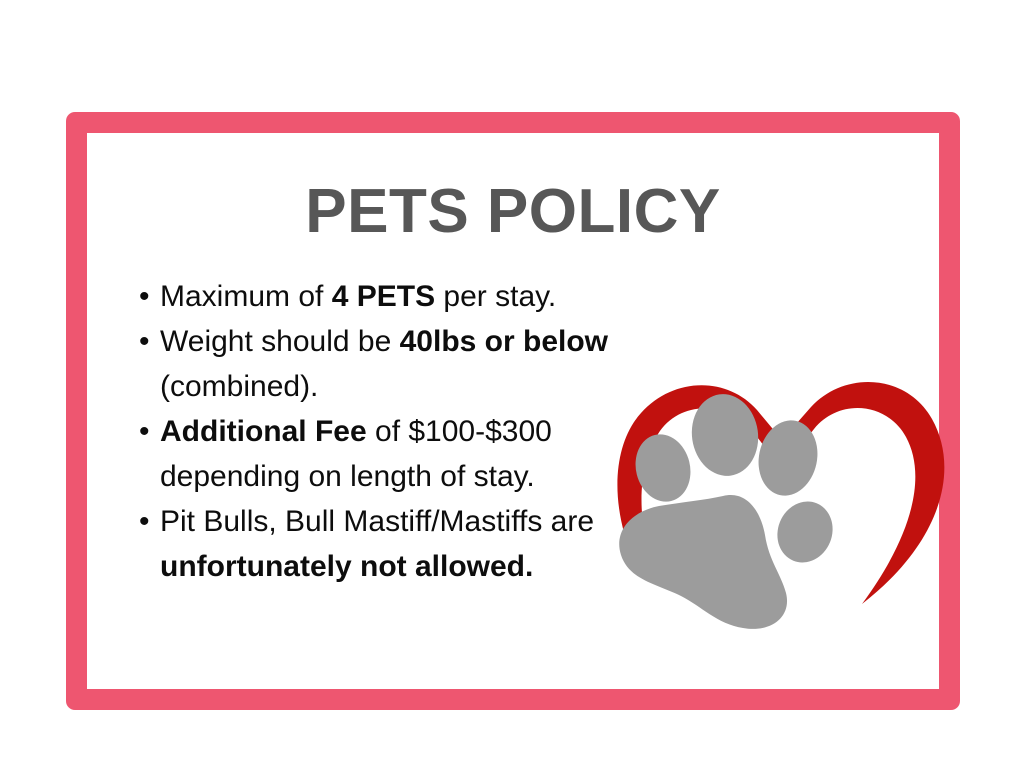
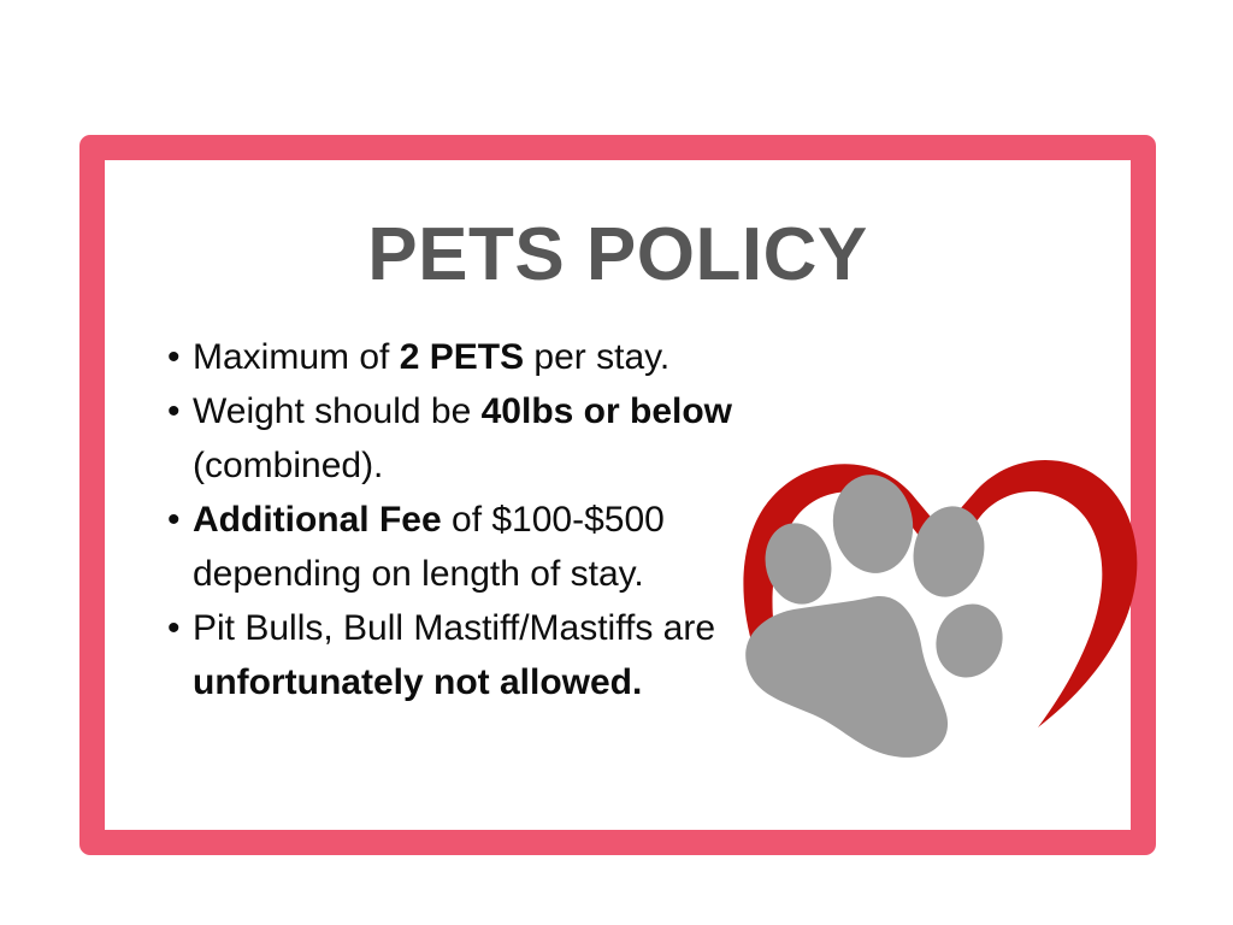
  PETS POLICY
  •
- Maximum of 4 PETS per stay.
+ Maximum of 2 PETS per stay.
  •
  Weight should be 40lbs or below (combined).
  •
- Additional Fee of $100-$300 depending on length of stay.
+ Additional Fee of $100-$500 depending on length of stay.
  •
  Pit Bulls, Bull Mastiff/Mastiffs are unfortunately not allowed.
